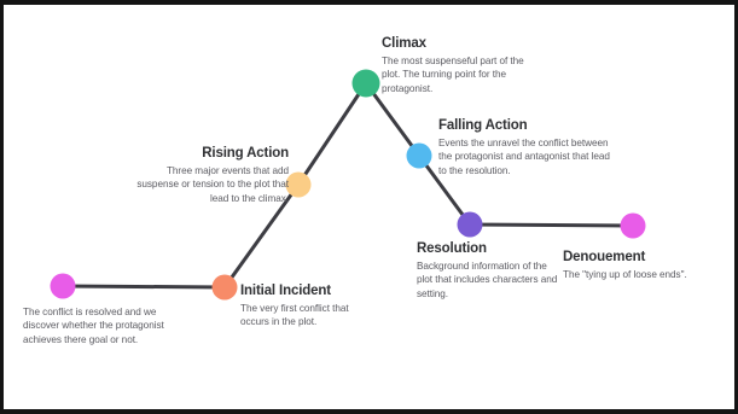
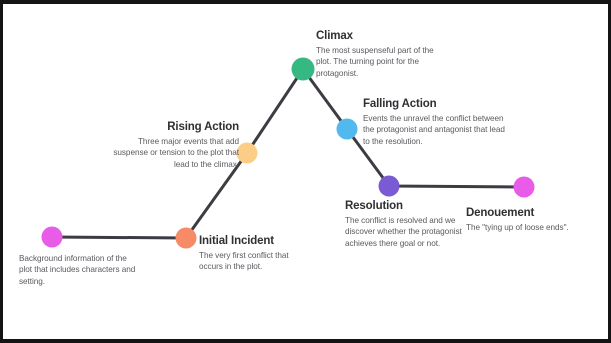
- The conflict is resolved and we discover whether the protagonist achieves there goal or not.
+ Background information of the plot that includes characters and setting.
  Initial Incident
  The very first conflict that occurs in the plot.
  Rising Action
  Three major events that add suspense or tension to the plot that lead to the climax.
  Climax
  The most suspenseful part of the plot. The turning point for the protagonist.
  Falling Action
  Events the unravel the conflict between the protagonist and antagonist that lead to the resolution.
  Resolution
- Background information of the plot that includes characters and setting.
+ The conflict is resolved and we discover whether the protagonist achieves there goal or not.
  Denouement
  The "tying up of loose ends".
